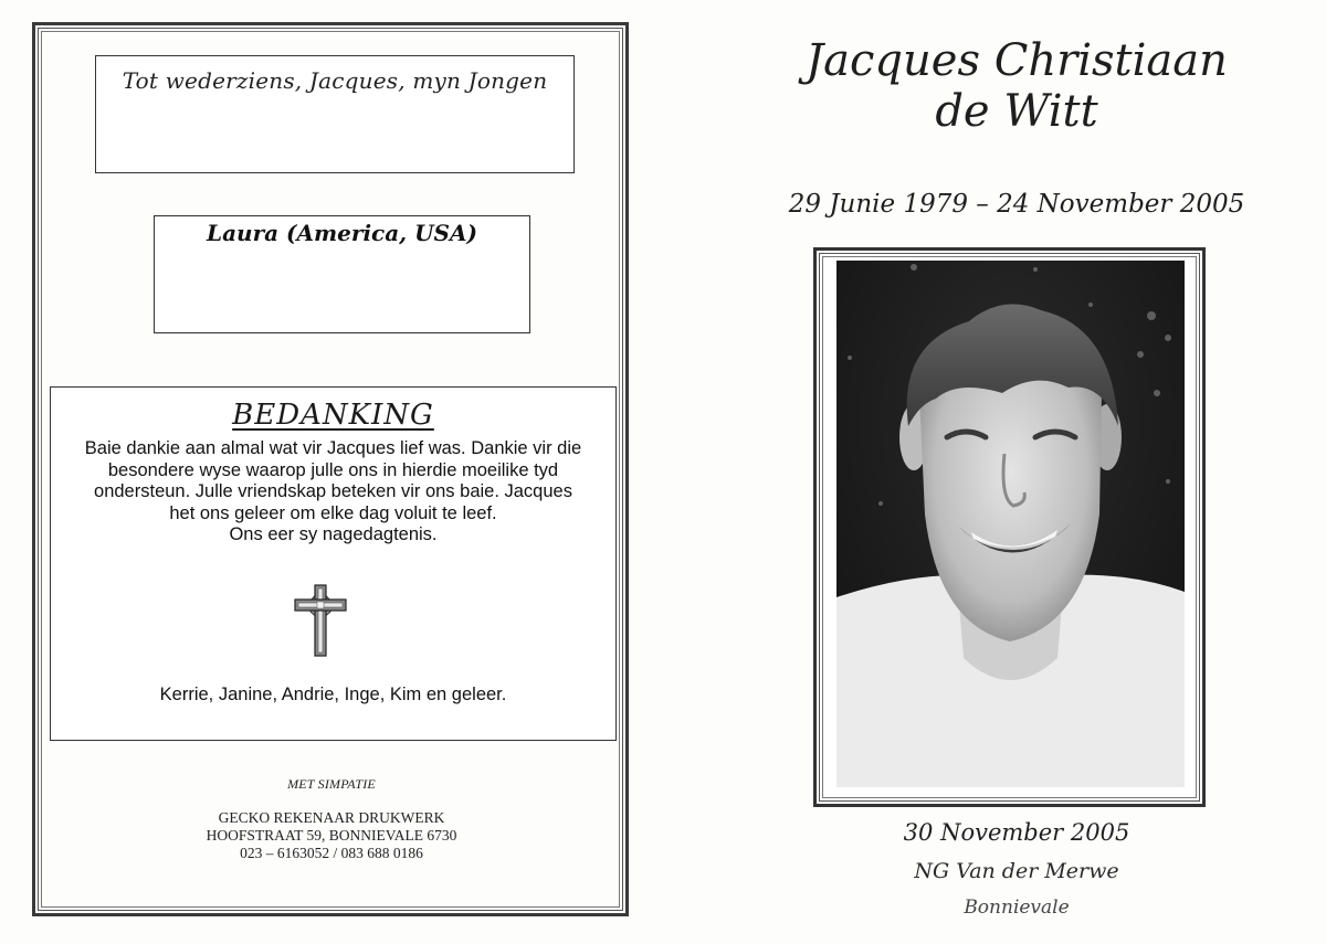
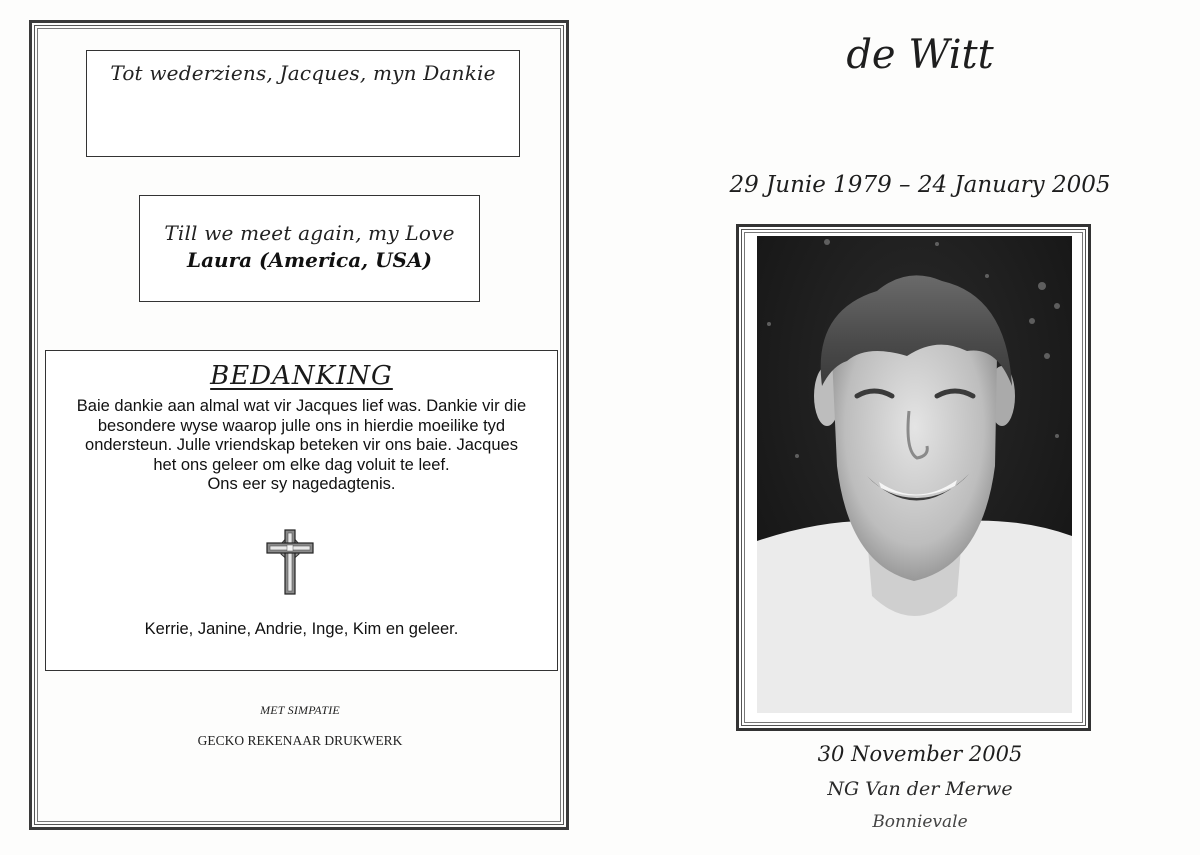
- Tot wederziens, Jacques, myn Jongen
+ Tot wederziens, Jacques, myn Dankie
+ Till we meet again, my Love
  Laura (America, USA)
  BEDANKING
  Baie dankie aan almal wat vir Jacques lief was. Dankie vir die
  besondere wyse waarop julle ons in hierdie moeilike tyd
  ondersteun. Julle vriendskap beteken vir ons baie. Jacques
  het ons geleer om elke dag voluit te leef.
  Ons eer sy nagedagtenis.
  Kerrie, Janine, Andrie, Inge, Kim en geleer.
  MET SIMPATIE
  GECKO REKENAAR DRUKWERK
- HOOFSTRAAT 59, BONNIEVALE 6730
- 023 – 6163052 / 083 688 0186
- Jacques Christiaan
  de Witt
- 29 Junie 1979 – 24 November 2005
+ 29 Junie 1979 – 24 January 2005
  30 November 2005
  NG Van der Merwe
  Bonnievale
